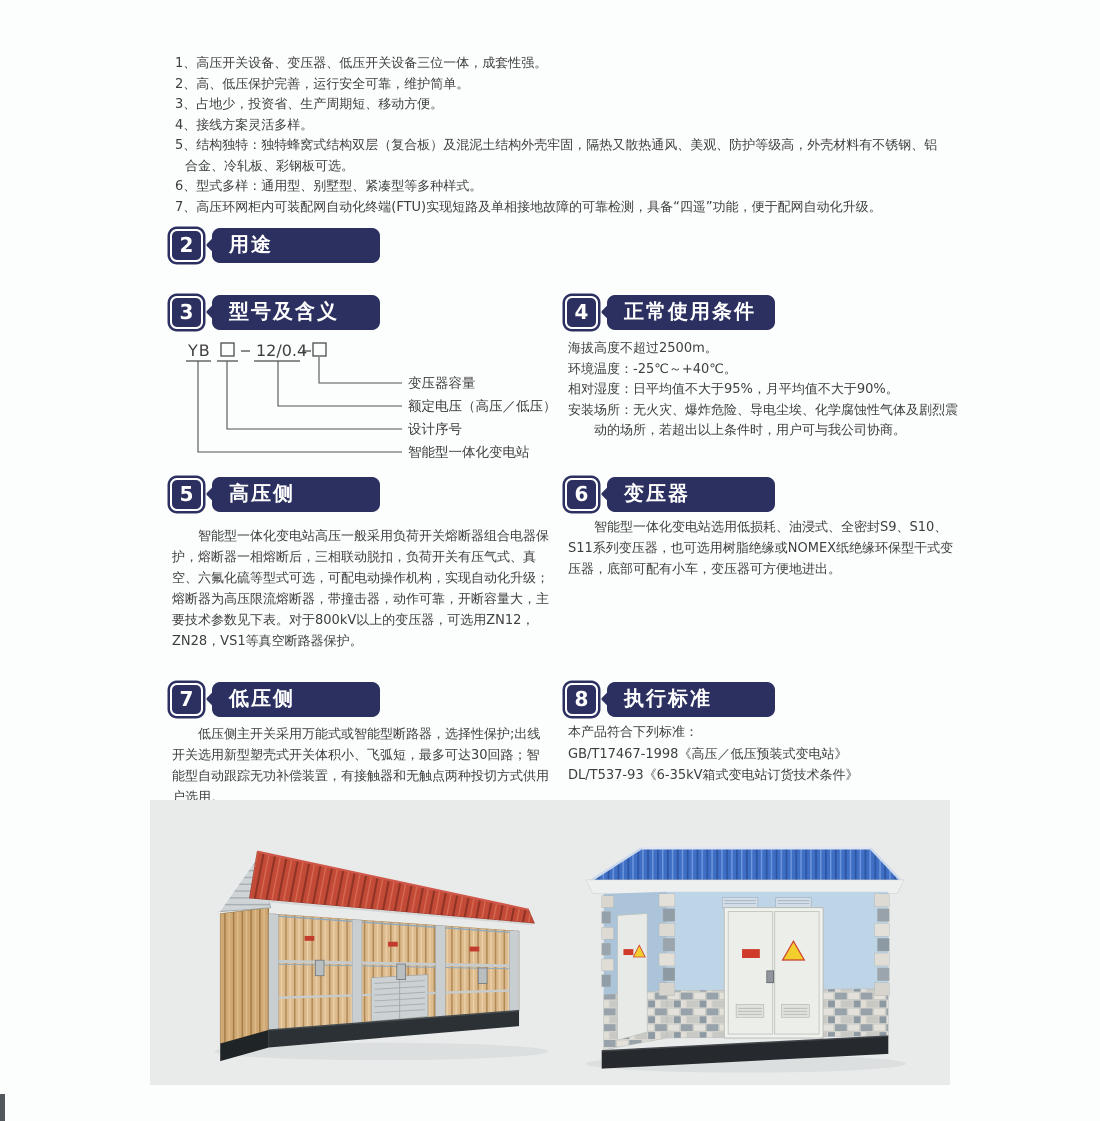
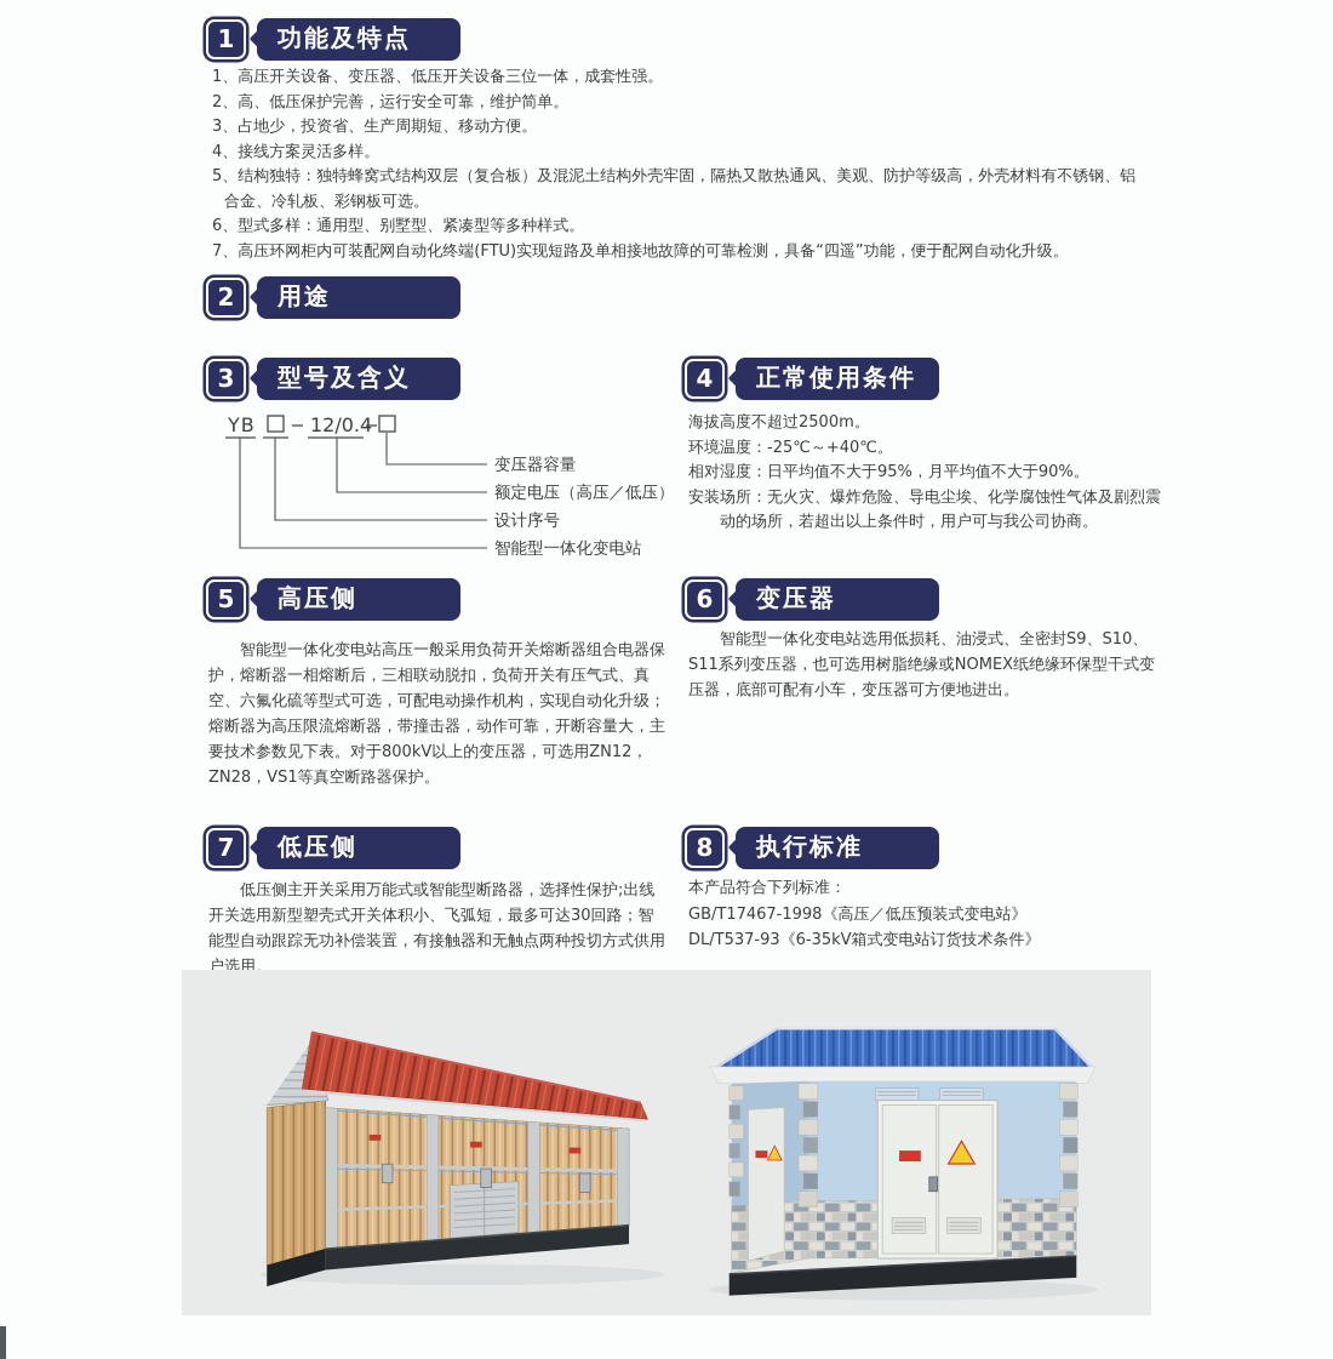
+ 1
+ 功能及特点
  1、高压开关设备、变压器、低压开关设备三位一体，成套性强。
  2、高、低压保护完善，运行安全可靠，维护简单。
  3、占地少，投资省、生产周期短、移动方便。
  4、接线方案灵活多样。
  5、结构独特：独特蜂窝式结构双层（复合板）及混泥土结构外壳牢固，隔热又散热通风、美观、防护等级高，外壳材料有不锈钢、铝合金、冷轧板、彩钢板可选。
  6、型式多样：通用型、别墅型、紧凑型等多种样式。
  7、高压环网柜内可装配网自动化终端(FTU)实现短路及单相接地故障的可靠检测，具备“四遥”功能，便于配网自动化升级。
  2
  用途
  3
  型号及含义
  YB
  12/0.
  变压器容量
  额定电压（高压／低压）
  设计序号
  智能型一体化变电站
  4
  正常使用条件
  海拔高度不超过2500m。
  环境温度：-25℃～+40℃。
  相对湿度：日平均值不大于95%，月平均值不大于90%。
  安装场所：无火灾、爆炸危险、导电尘埃、化学腐蚀性气体及剧烈震动的场所，若超出以上条件时，用户可与我公司协商。
  5
  高压侧
  智能型一体化变电站高压一般采用负荷开关熔断器组合电器保护，熔断器一相熔断后，三相联动脱扣，负荷开关有压气式、真空、六氟化硫等型式可选，可配电动操作机构，实现自动化升级；熔断器为高压限流熔断器，带撞击器，动作可靠，开断容量大，主要技术参数见下表。对于800kV以上的变压器，可选用ZN12，ZN28，VS1等真空断路器保护。
  6
  变压器
  智能型一体化变电站选用低损耗、油浸式、全密封S9、S10、S11系列变压器，也可选用树脂绝缘或NOMEX纸绝缘环保型干式变压器，底部可配有小车，变压器可方便地进出。
  7
  低压侧
  低压侧主开关采用万能式或智能型断路器，选择性保护;出线开关选用新型塑壳式开关体积小、飞弧短，最多可达30回路；智能型自动跟踪无功补偿装置，有接触器和无触点两种投切方式供用户选用。
  8
  执行标准
  本产品符合下列标准：
  GB/T17467-1998《高压／低压预装式变电站》
  DL/T537-93《6-35kV箱式变电站订货技术条件》
